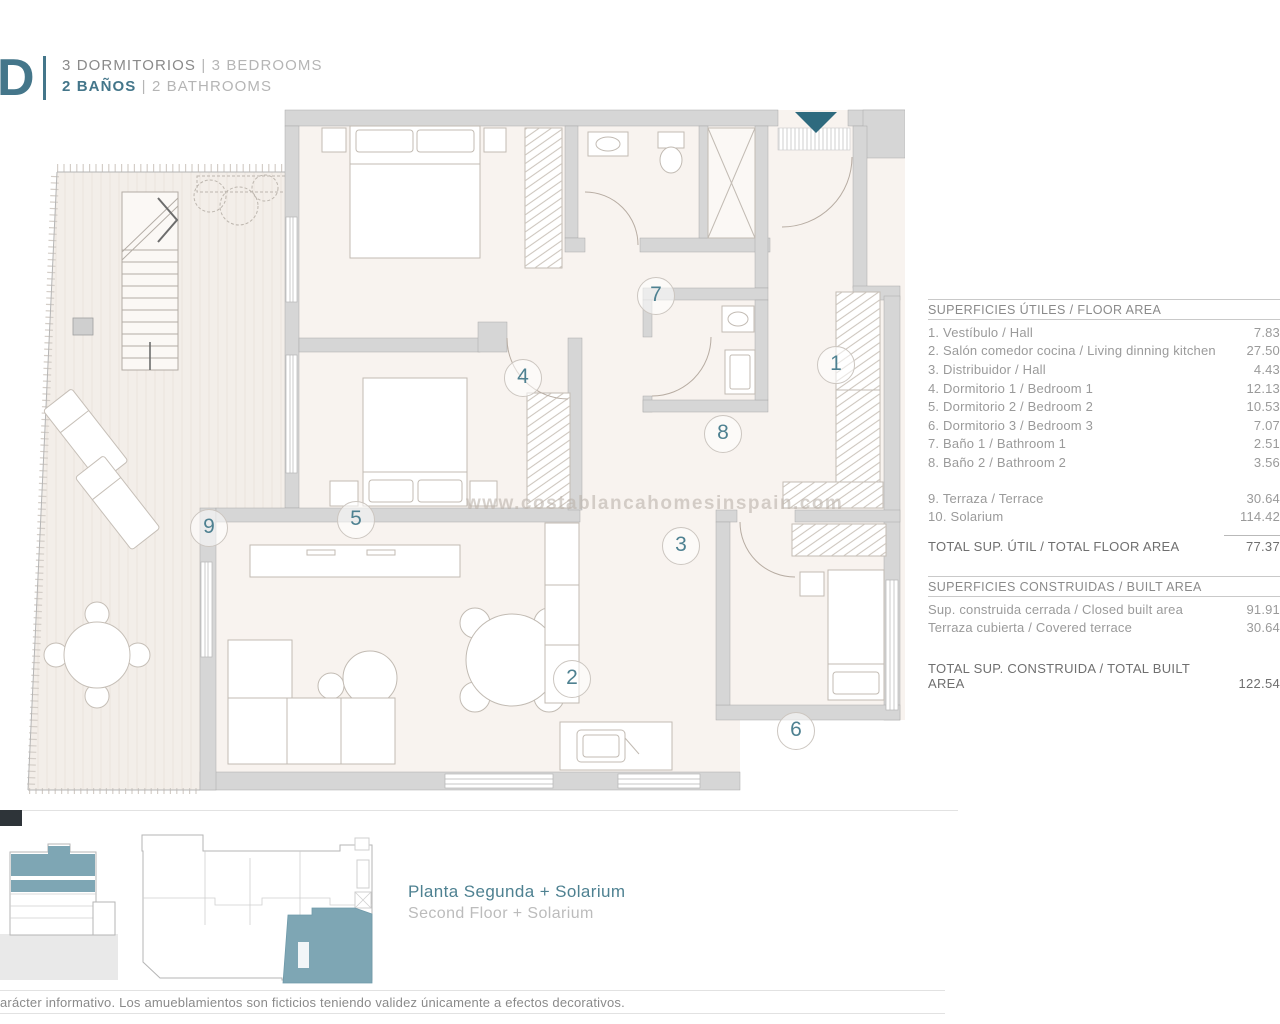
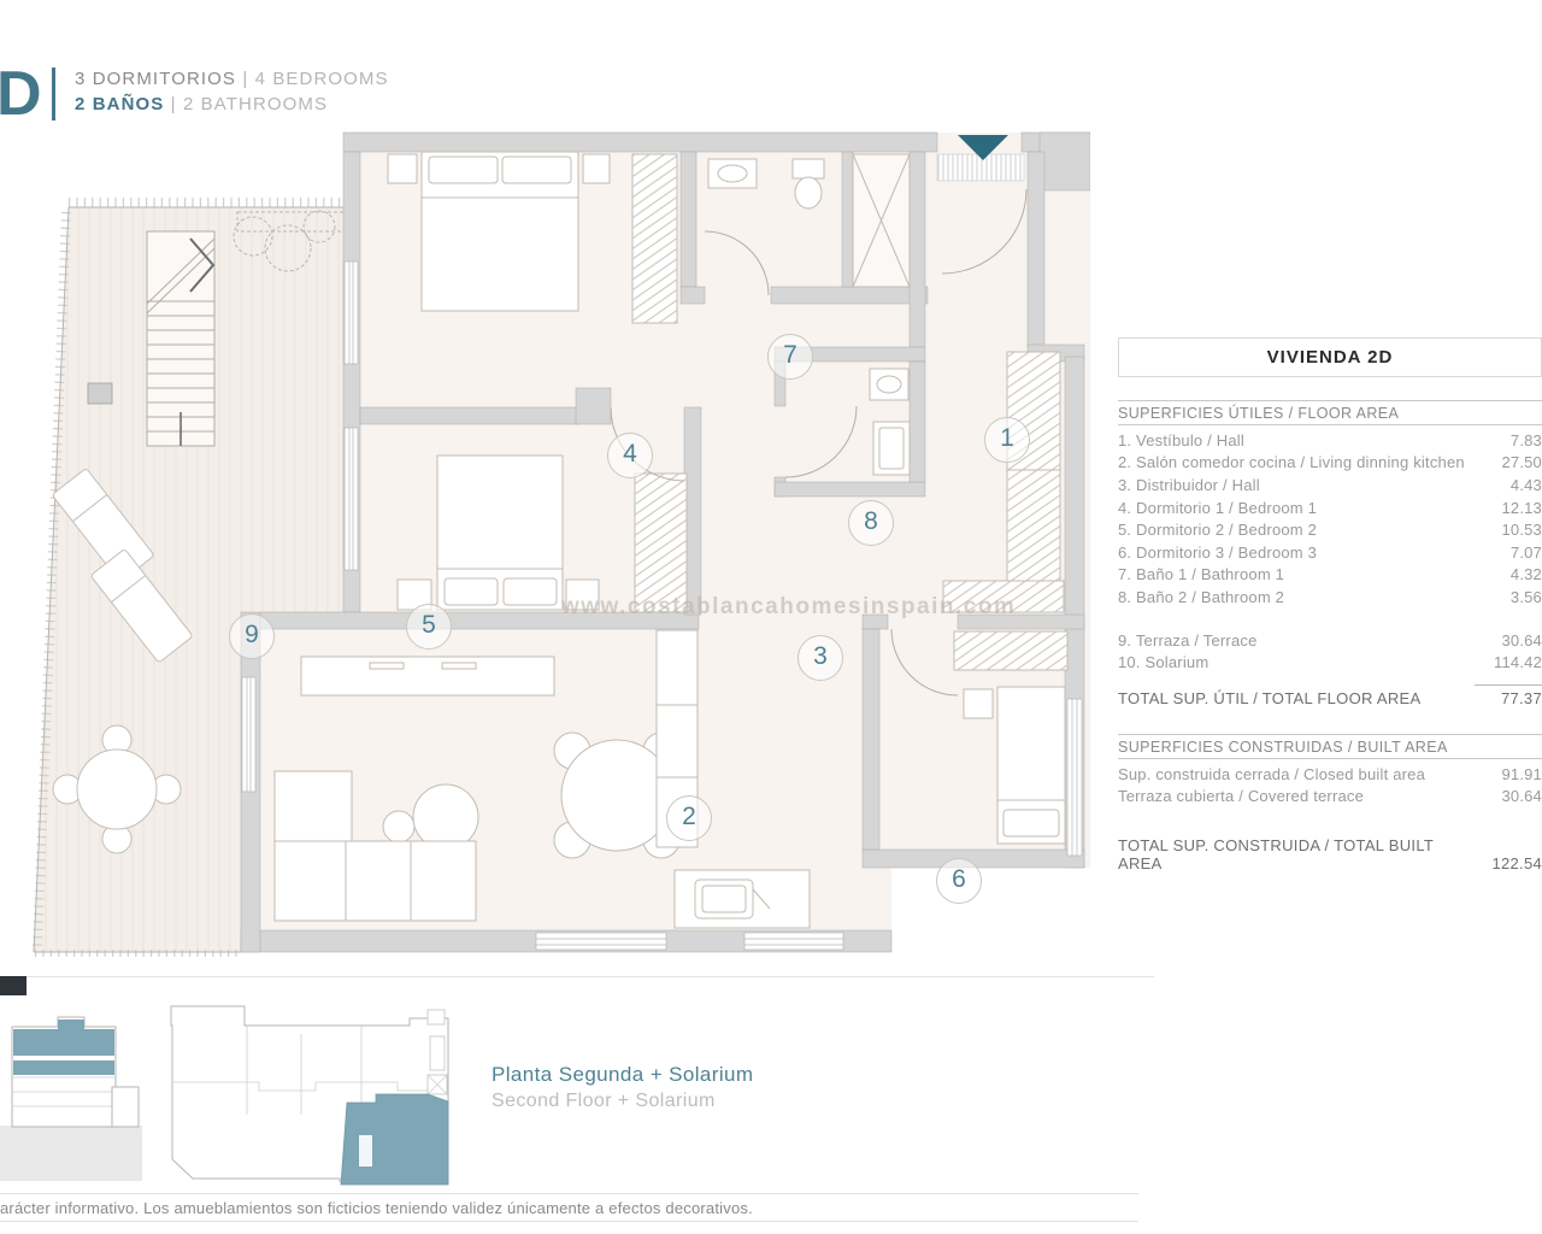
  D
- 3 DORMITORIOS | 3 BEDROOMS
+ 3 DORMITORIOS | 4 BEDROOMS
  2 BAÑOS | 2 BATHROOMS
  1
  2
  3
  4
  5
  6
  7
  8
  9
  www.costablancahomesinspain.com
+ VIVIENDA 2D
  SUPERFICIES ÚTILES / FLOOR AREA
  1. Vestíbulo / Hall
  7.83
  2. Salón comedor cocina / Living dinning kitchen
  27.50
  3. Distribuidor / Hall
  4.43
  4. Dormitorio 1 / Bedroom 1
  12.13
  5. Dormitorio 2 / Bedroom 2
  10.53
  6. Dormitorio 3 / Bedroom 3
  7.07
  7. Baño 1 / Bathroom 1
- 2.51
+ 4.32
  8. Baño 2 / Bathroom 2
  3.56
  9. Terraza / Terrace
  30.64
  10. Solarium
  114.42
  TOTAL SUP. ÚTIL / TOTAL FLOOR AREA
  77.37
  SUPERFICIES CONSTRUIDAS / BUILT AREA
  Sup. construida cerrada / Closed built area
  91.91
  Terraza cubierta / Covered terrace
  30.64
  TOTAL SUP. CONSTRUIDA / TOTAL BUILT AREA
  122.54
  Planta Segunda + Solarium
  Second Floor + Solarium
  arácter informativo. Los amueblamientos son ficticios teniendo validez únicamente a efectos decorativos.
